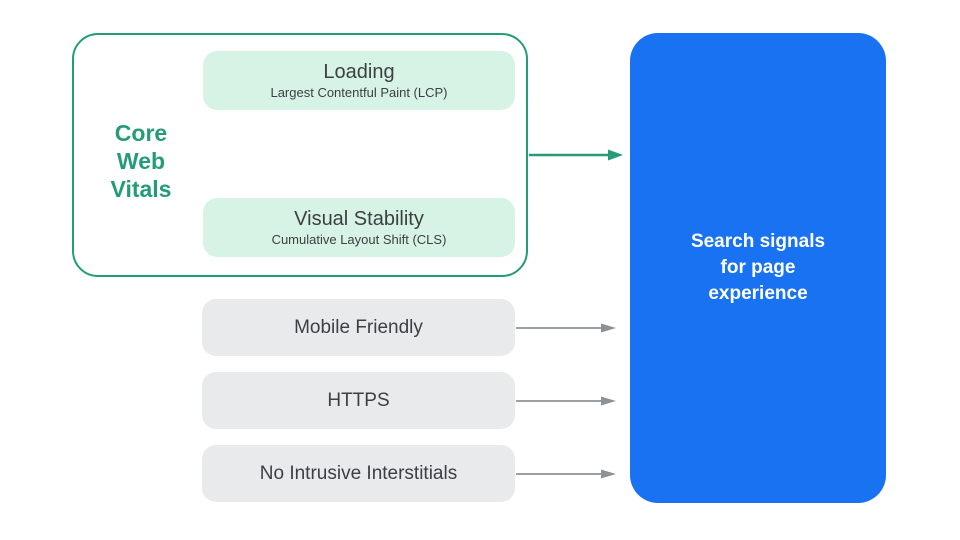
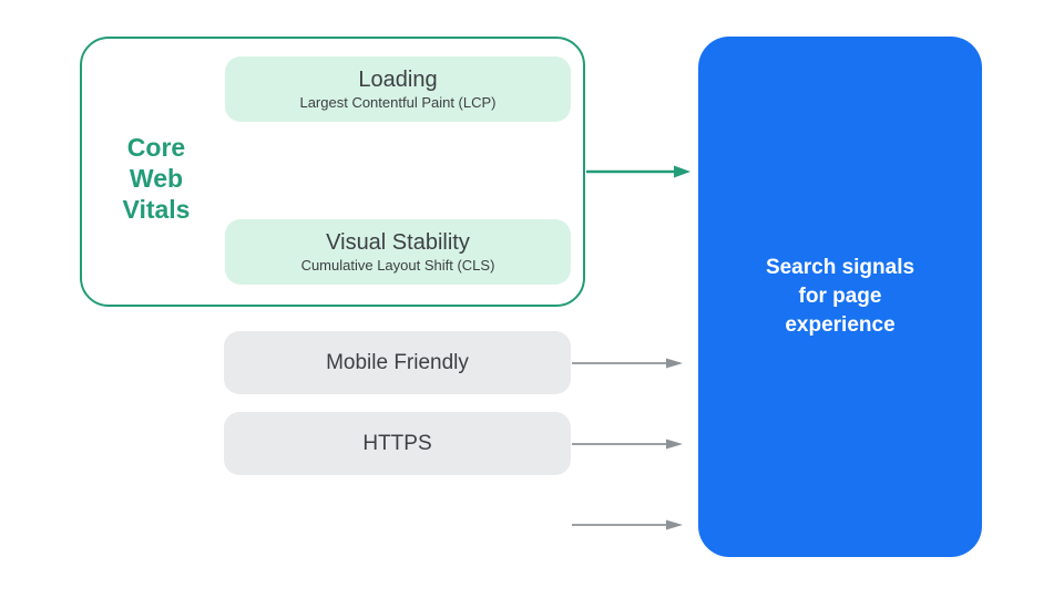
  Core
  Web
  Vitals
  Loading
  Largest Contentful Paint (LCP)
  Visual Stability
  Cumulative Layout Shift (CLS)
  Mobile Friendly
  HTTPS
- No Intrusive Interstitials
  Search signals
  for page
  experience
